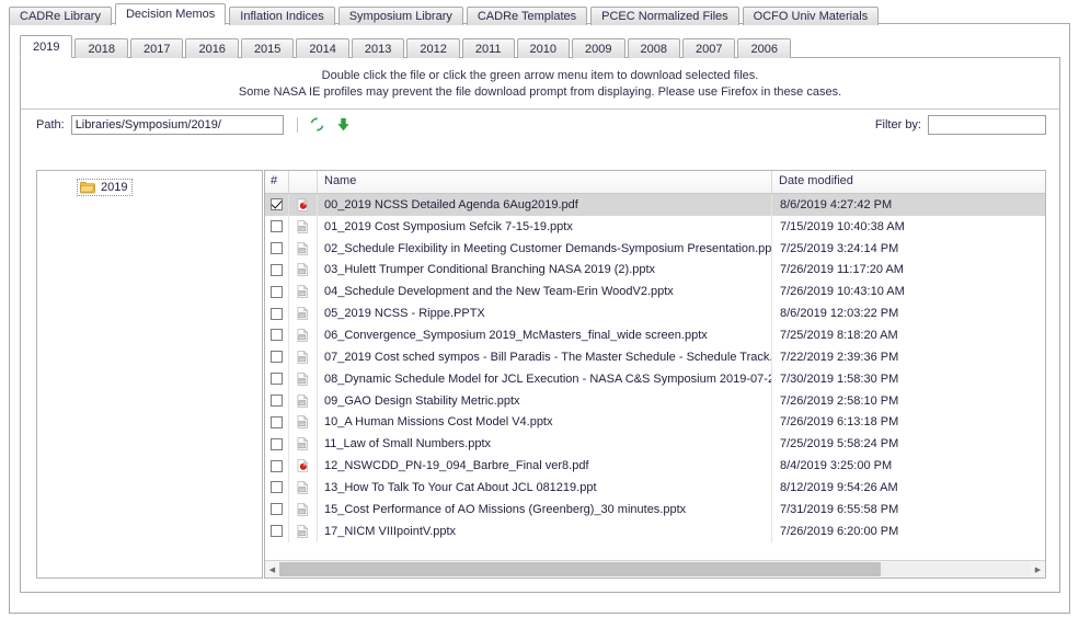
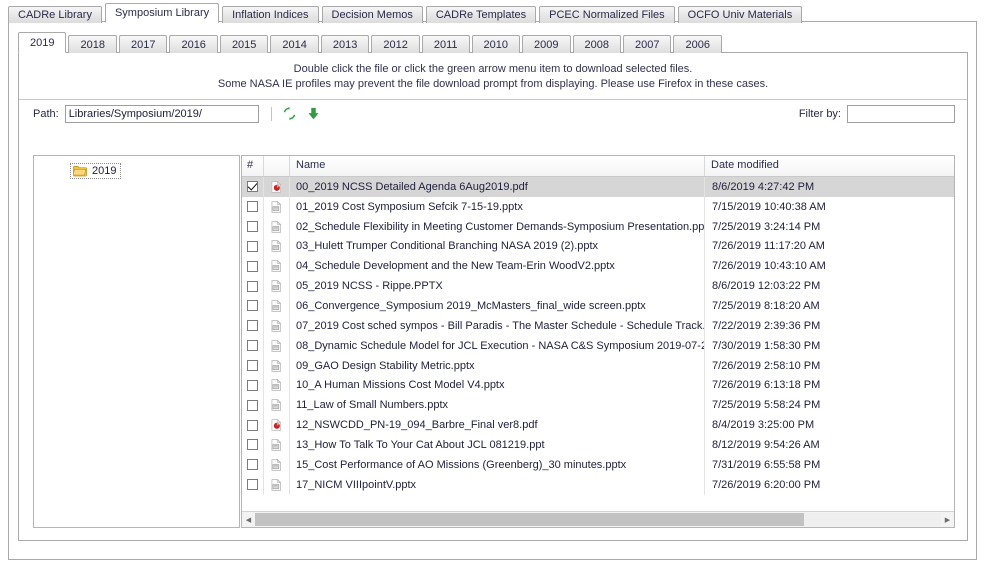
  CADRe Library
- Decision Memos
+ Symposium Library
  Inflation Indices
- Symposium Library
+ Decision Memos
  CADRe Templates
  PCEC Normalized Files
  OCFO Univ Materials
  2019
  2018
  2017
  2016
  2015
  2014
  2013
  2012
  2011
  2010
  2009
  2008
  2007
  2006
  Double click the file or click the green arrow menu item to download selected files.
  Some NASA IE profiles may prevent the file download prompt from displaying. Please use Firefox in these cases.
  Path:
  Libraries/Symposium/2019/
  Filter by:
  2019
  #
  Name
  Date modified
  00_2019 NCSS Detailed Agenda 6Aug2019.pdf
  8/6/2019 4:27:42 PM
  01_2019 Cost Symposium Sefcik 7-15-19.pptx
  7/15/2019 10:40:38 AM
  02_Schedule Flexibility in Meeting Customer Demands-Symposium Presentation.pp
  7/25/2019 3:24:14 PM
  03_Hulett Trumper Conditional Branching NASA 2019 (2).pptx
  7/26/2019 11:17:20 AM
  04_Schedule Development and the New Team-Erin WoodV2.pptx
  7/26/2019 10:43:10 AM
  05_2019 NCSS - Rippe.PPTX
  8/6/2019 12:03:22 PM
  06_Convergence_Symposium 2019_McMasters_final_wide screen.pptx
  7/25/2019 8:18:20 AM
  07_2019 Cost sched sympos - Bill Paradis - The Master Schedule - Schedule Track.
  7/22/2019 2:39:36 PM
  08_Dynamic Schedule Model for JCL Execution - NASA C&S Symposium 2019-07-2
  7/30/2019 1:58:30 PM
  09_GAO Design Stability Metric.pptx
  7/26/2019 2:58:10 PM
  10_A Human Missions Cost Model V4.pptx
  7/26/2019 6:13:18 PM
  11_Law of Small Numbers.pptx
  7/25/2019 5:58:24 PM
  12_NSWCDD_PN-19_094_Barbre_Final ver8.pdf
  8/4/2019 3:25:00 PM
  13_How To Talk To Your Cat About JCL 081219.ppt
  8/12/2019 9:54:26 AM
  15_Cost Performance of AO Missions (Greenberg)_30 minutes.pptx
  7/31/2019 6:55:58 PM
  17_NICM VIIIpointV.pptx
  7/26/2019 6:20:00 PM
